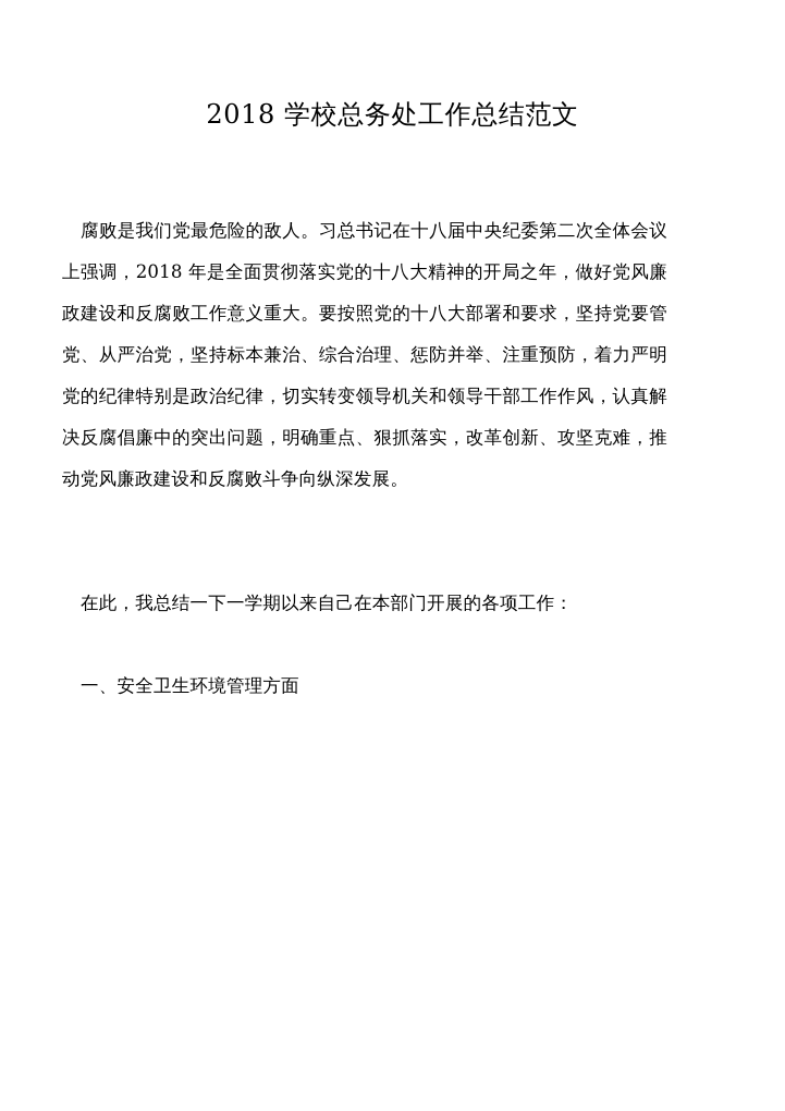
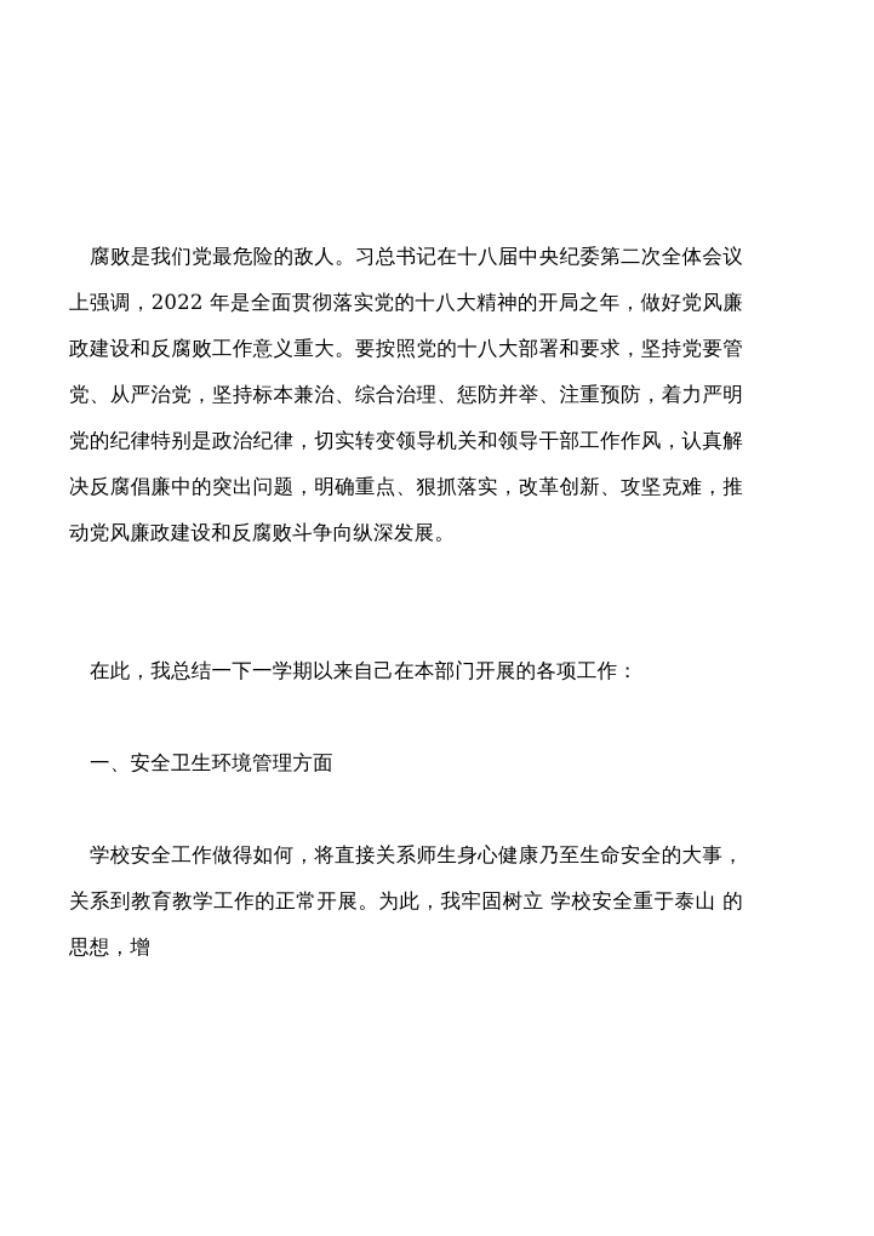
- 2018 学校总务处工作总结范文
- 腐败是我们党最危险的敌人。习总书记在十八届中央纪委第二次全体会议上强调，2018 年是全面贯彻落实党的十八大精神的开局之年，做好党风廉政建设和反腐败工作意义重大。要按照党的十八大部署和要求，坚持党要管党、从严治党，坚持标本兼治、综合治理、惩防并举、注重预防，着力严明党的纪律特别是政治纪律，切实转变领导机关和领导干部工作作风，认真解决反腐倡廉中的突出问题，明确重点、狠抓落实，改革创新、攻坚克难，推动党风廉政建设和反腐败斗争向纵深发展。
+ 腐败是我们党最危险的敌人。习总书记在十八届中央纪委第二次全体会议上强调，2022 年是全面贯彻落实党的十八大精神的开局之年，做好党风廉政建设和反腐败工作意义重大。要按照党的十八大部署和要求，坚持党要管党、从严治党，坚持标本兼治、综合治理、惩防并举、注重预防，着力严明党的纪律特别是政治纪律，切实转变领导机关和领导干部工作作风，认真解决反腐倡廉中的突出问题，明确重点、狠抓落实，改革创新、攻坚克难，推动党风廉政建设和反腐败斗争向纵深发展。
  在此，我总结一下一学期以来自己在本部门开展的各项工作：
  一、安全卫生环境管理方面
+ 学校安全工作做得如何，将直接关系师生身心健康乃至生命安全的大事，关系到教育教学工作的正常开展。为此，我牢固树立 学校安全重于泰山 的思想，增
